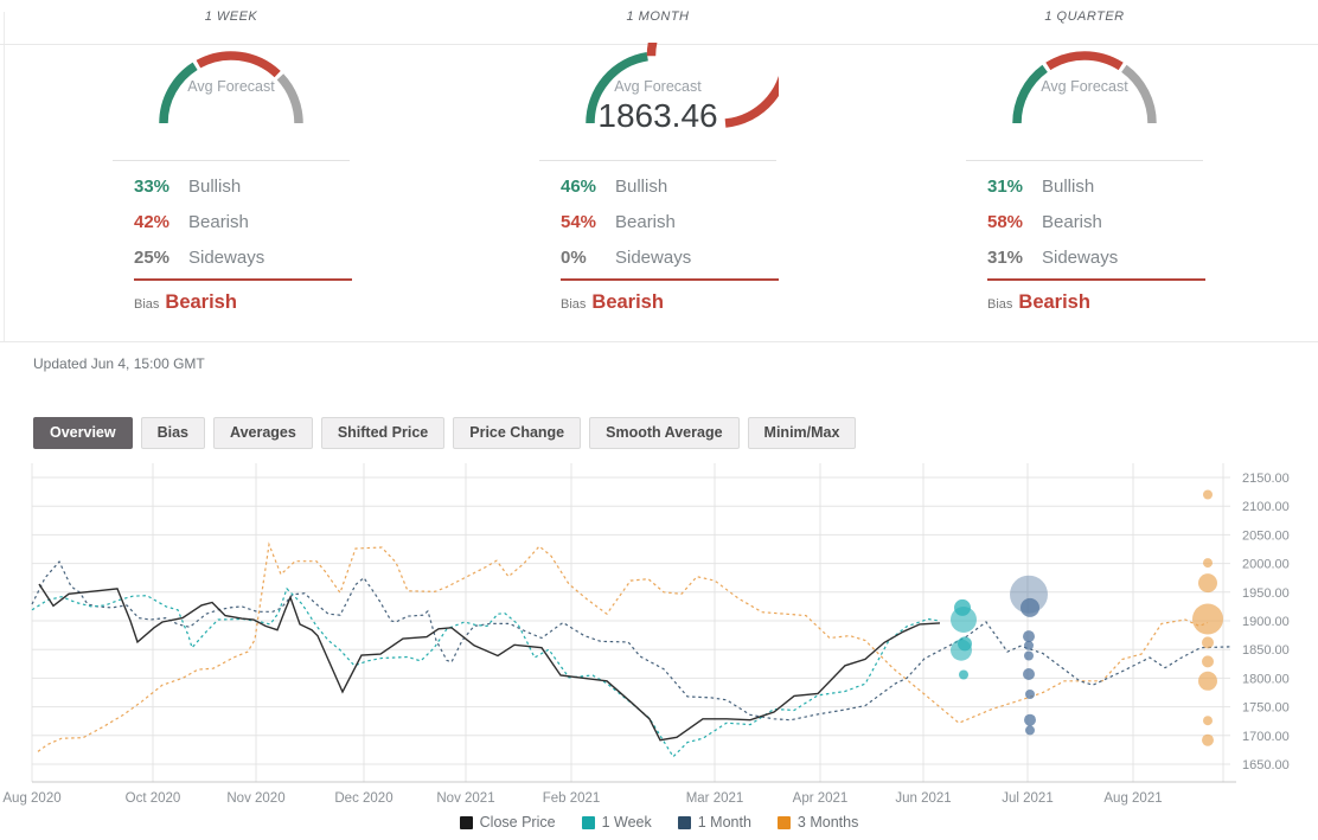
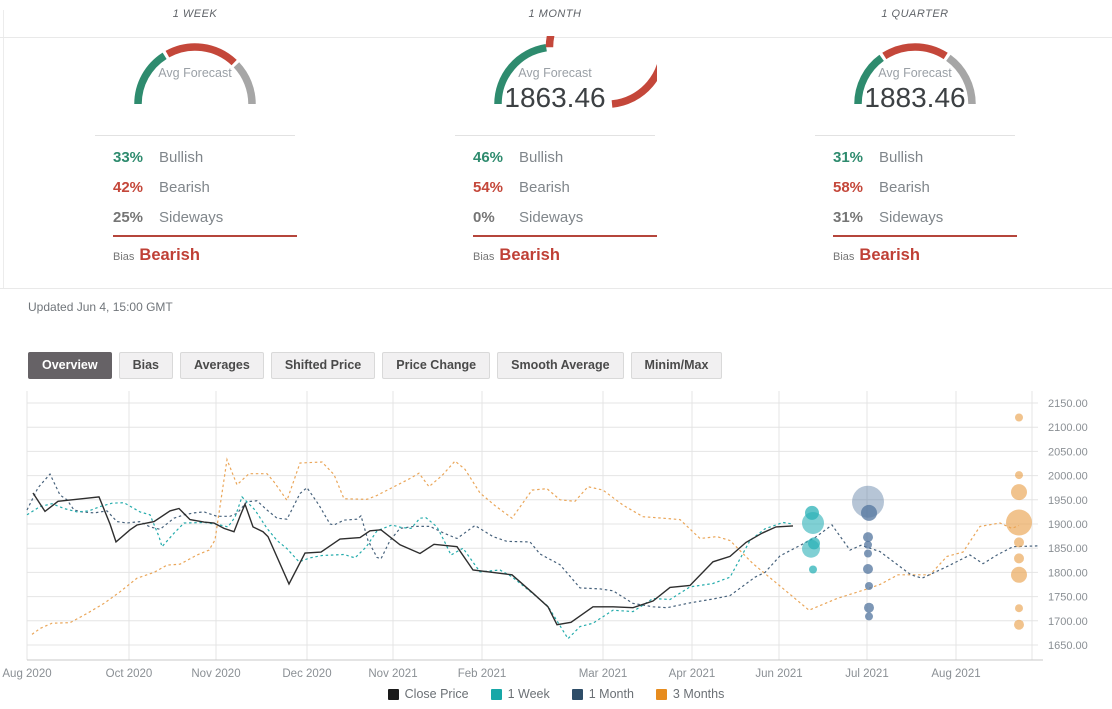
  1 WEEK
  Avg Forecast
  33%
  Bullish
  42%
  Bearish
  25%
  Sideways
  Bias
  Bearish
  1 MONTH
  Avg Forecast
  1863.46
  46%
  Bullish
  54%
  Bearish
  0%
  Sideways
  Bias
  Bearish
  1 QUARTER
  Avg Forecast
+ 1883.46
  31%
  Bullish
  58%
  Bearish
  31%
  Sideways
  Bias
  Bearish
  Updated Jun 4, 15:00 GMT
  Overview
  Bias
  Averages
  Shifted Price
  Price Change
  Smooth Average
  Minim/Max
  2150.00
  2100.00
  2050.00
  2000.00
  1950.00
  1900.00
  1850.00
  1800.00
  1750.00
  1700.00
  1650.00
  Aug 2020
  Oct 2020
  Nov 2020
  Dec 2020
  Nov 2021
  Feb 2021
  Mar 2021
  Apr 2021
  Jun 2021
  Jul 2021
  Aug 2021
  Close Price
  1 Week
  1 Month
  3 Months
